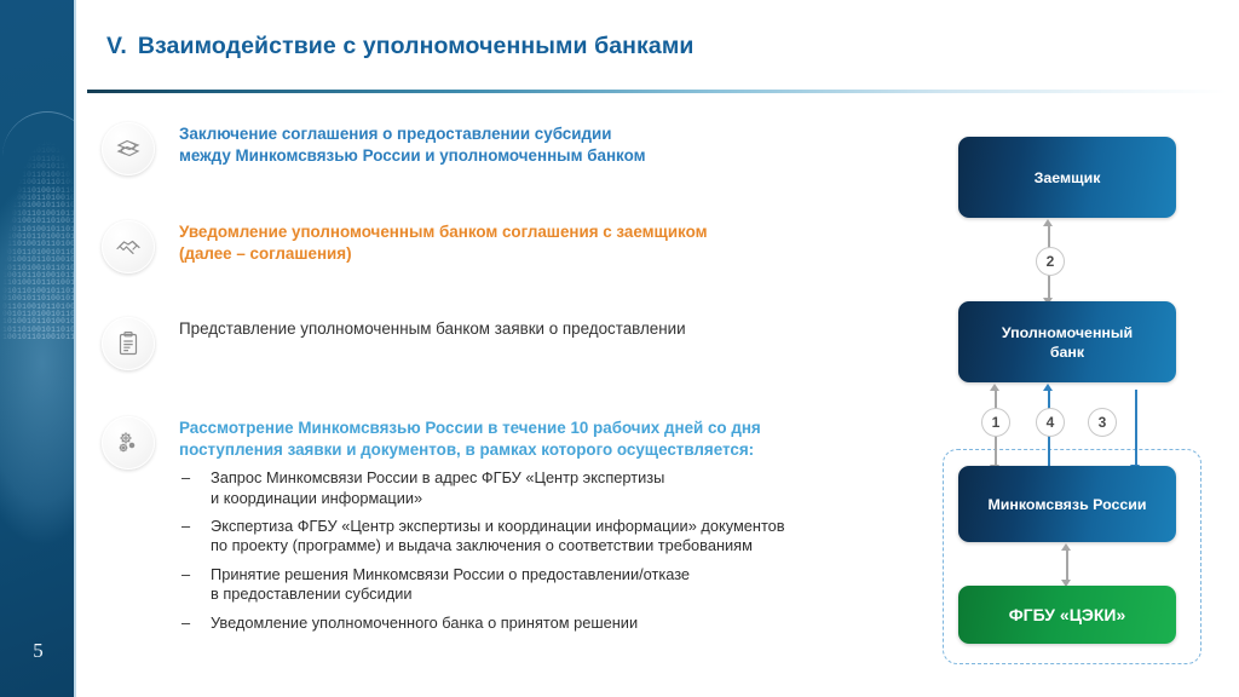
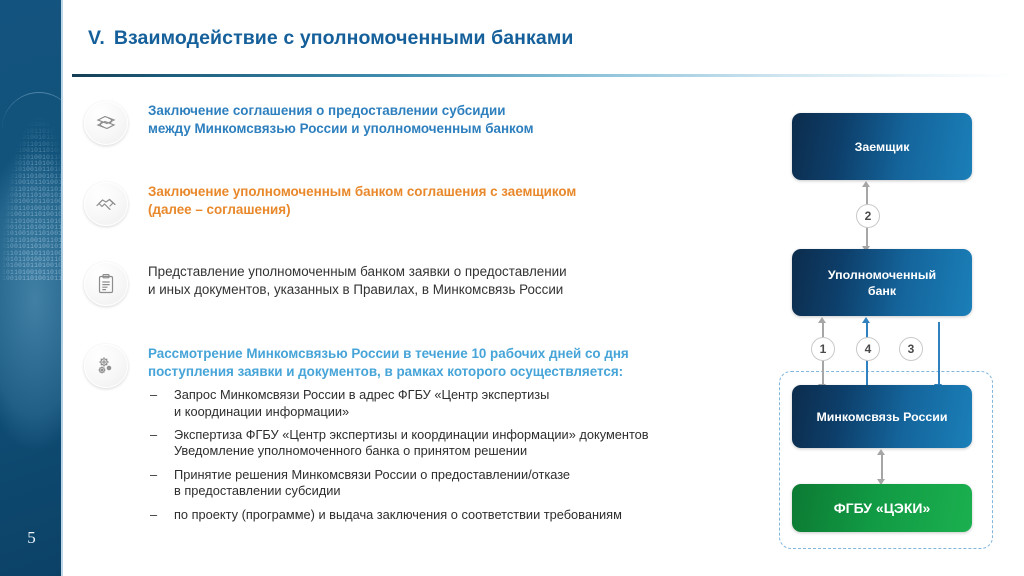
  5
  V. Взаимодействие с уполномоченными банками
  Заключение соглашения о предоставлении субсидии
  между Минкомсвязью России и уполномоченным банком
- Уведомление уполномоченным банком соглашения с заемщиком
+ Заключение уполномоченным банком соглашения с заемщиком
  (далее – соглашения)
  Представление уполномоченным банком заявки о предоставлении
+ и иных документов, указанных в Правилах, в Минкомсвязь России
  Рассмотрение Минкомсвязью России в течение 10 рабочих дней со дня
  поступления заявки и документов, в рамках которого осуществляется:
  –
  Запрос Минкомсвязи России в адрес ФГБУ «Центр экспертизы
  и координации информации»
  –
  Экспертиза ФГБУ «Центр экспертизы и координации информации» документов
- по проекту (программе) и выдача заключения о соответствии требованиям
+ Уведомление уполномоченного банка о принятом решении
  –
  Принятие решения Минкомсвязи России о предоставлении/отказе
  в предоставлении субсидии
  –
- Уведомление уполномоченного банка о принятом решении
+ по проекту (программе) и выдача заключения о соответствии требованиям
  Заемщик
  2
  Уполномоченный
  банк
  1
  4
  3
  Минкомсвязь России
  ФГБУ «ЦЭКИ»
